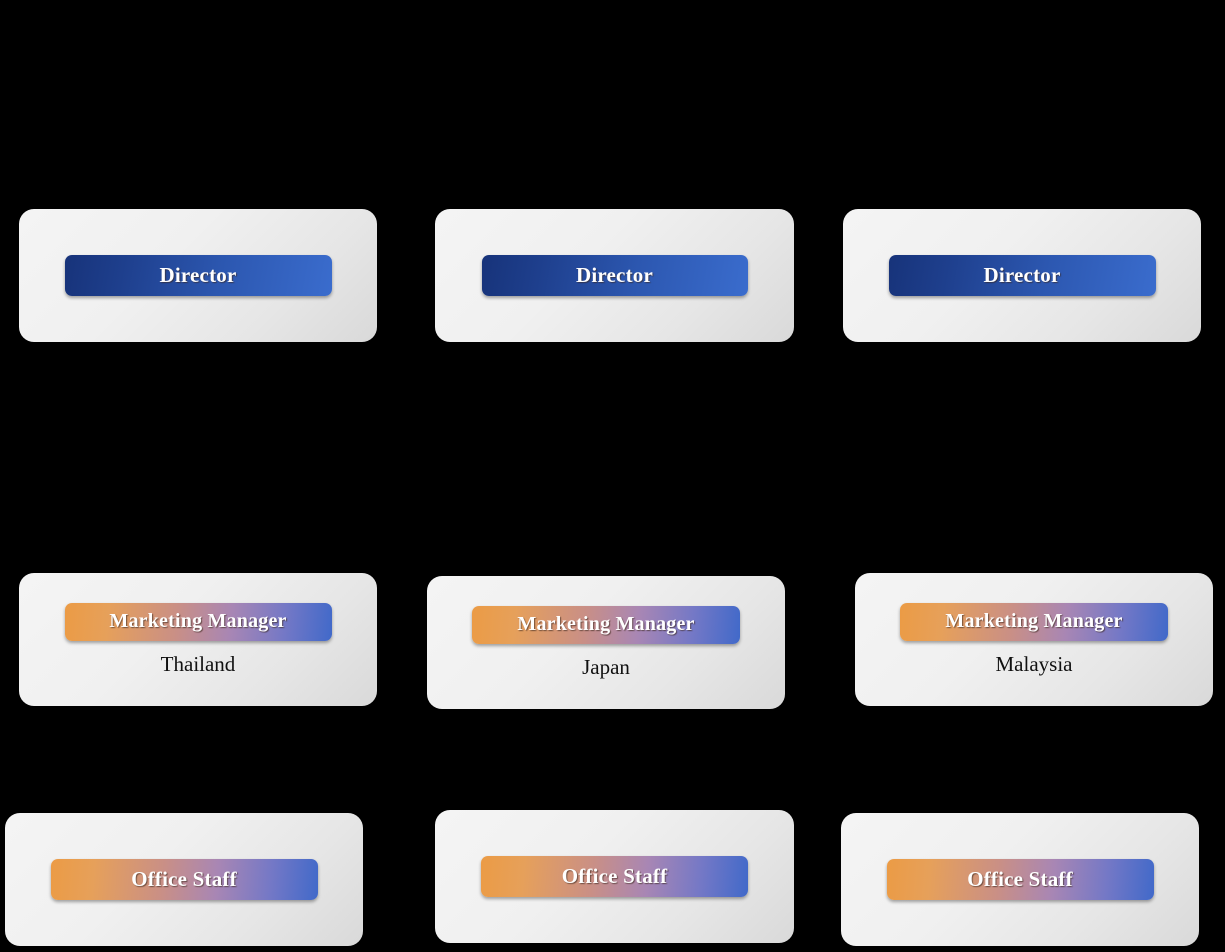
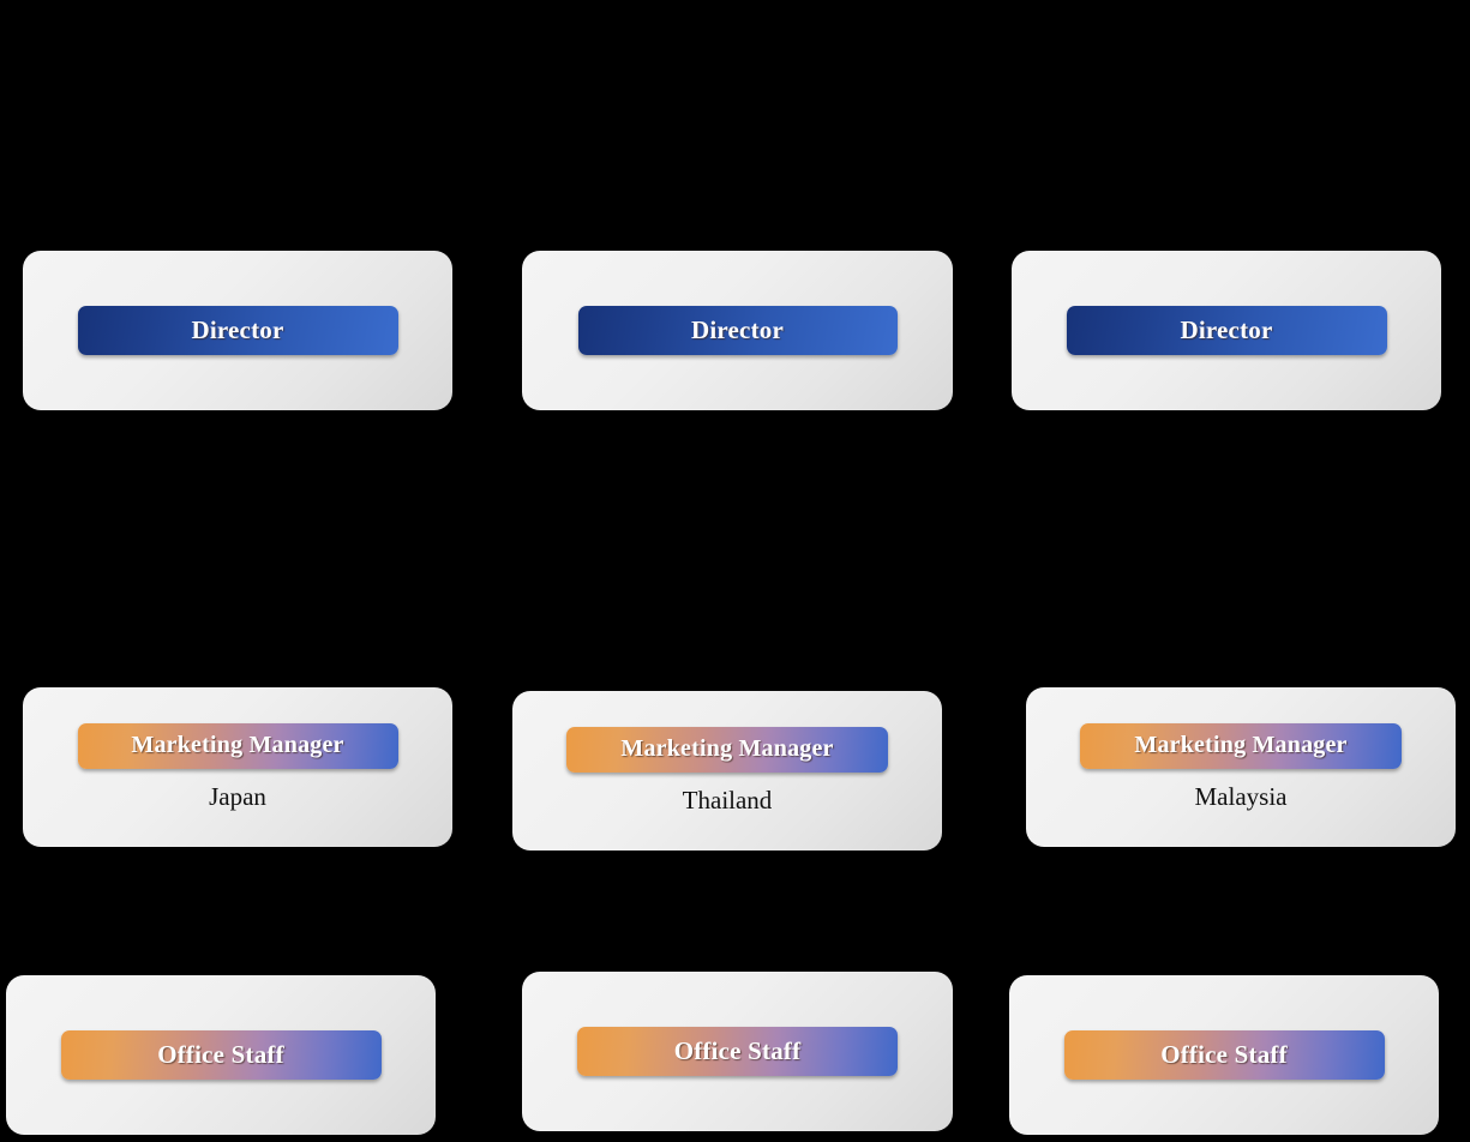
  Director
  Director
  Director
  Marketing Manager
- Thailand
+ Japan
  Marketing Manager
- Japan
+ Thailand
  Marketing Manager
  Malaysia
  Office Staff
  Office Staff
  Office Staff
